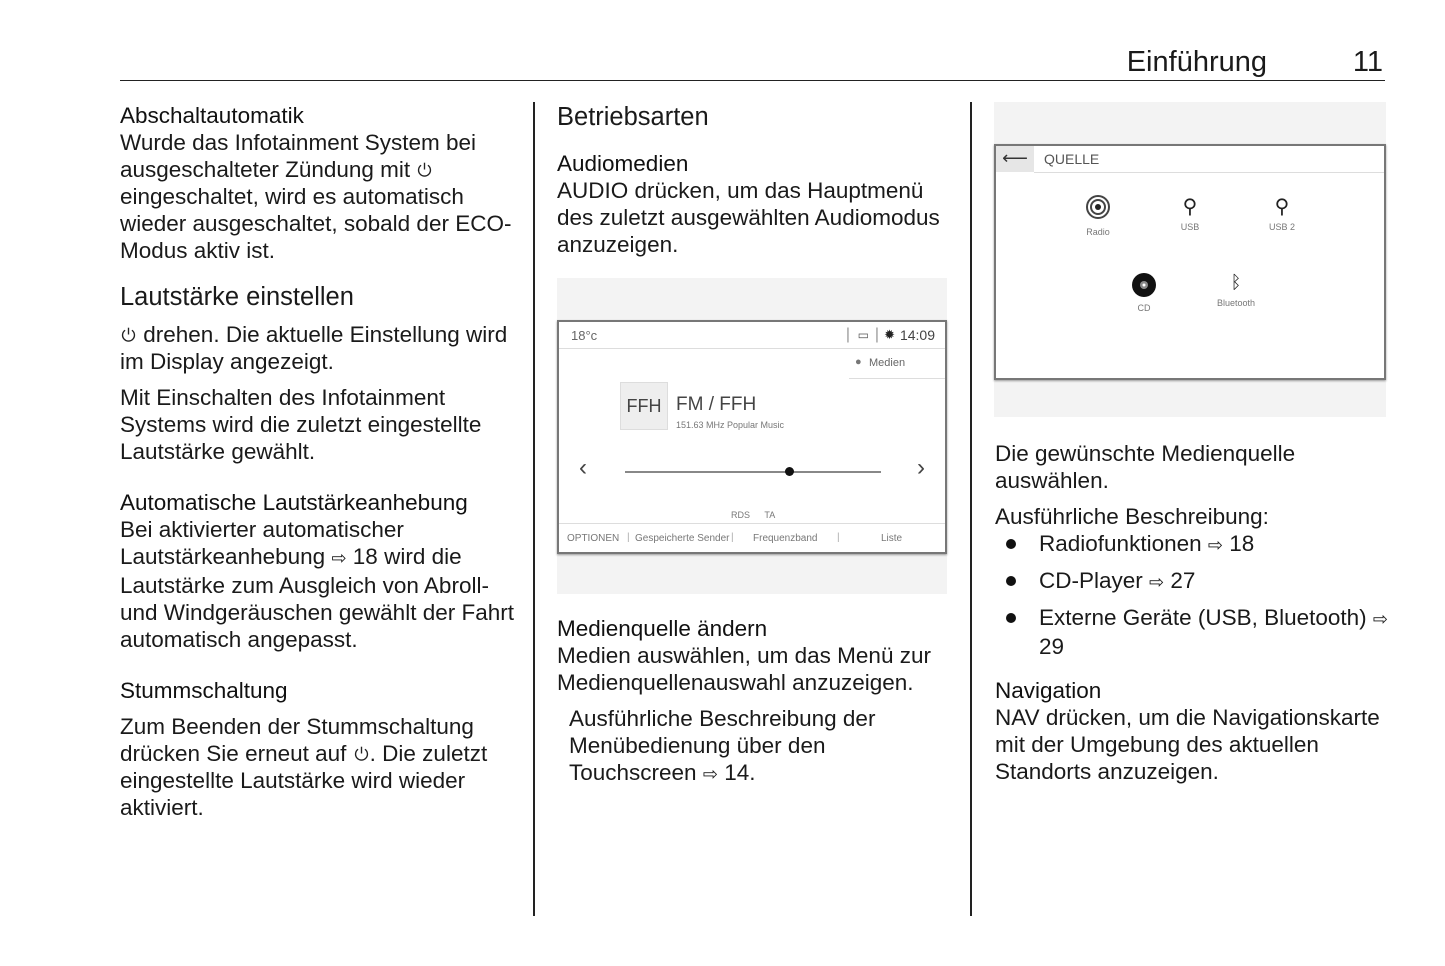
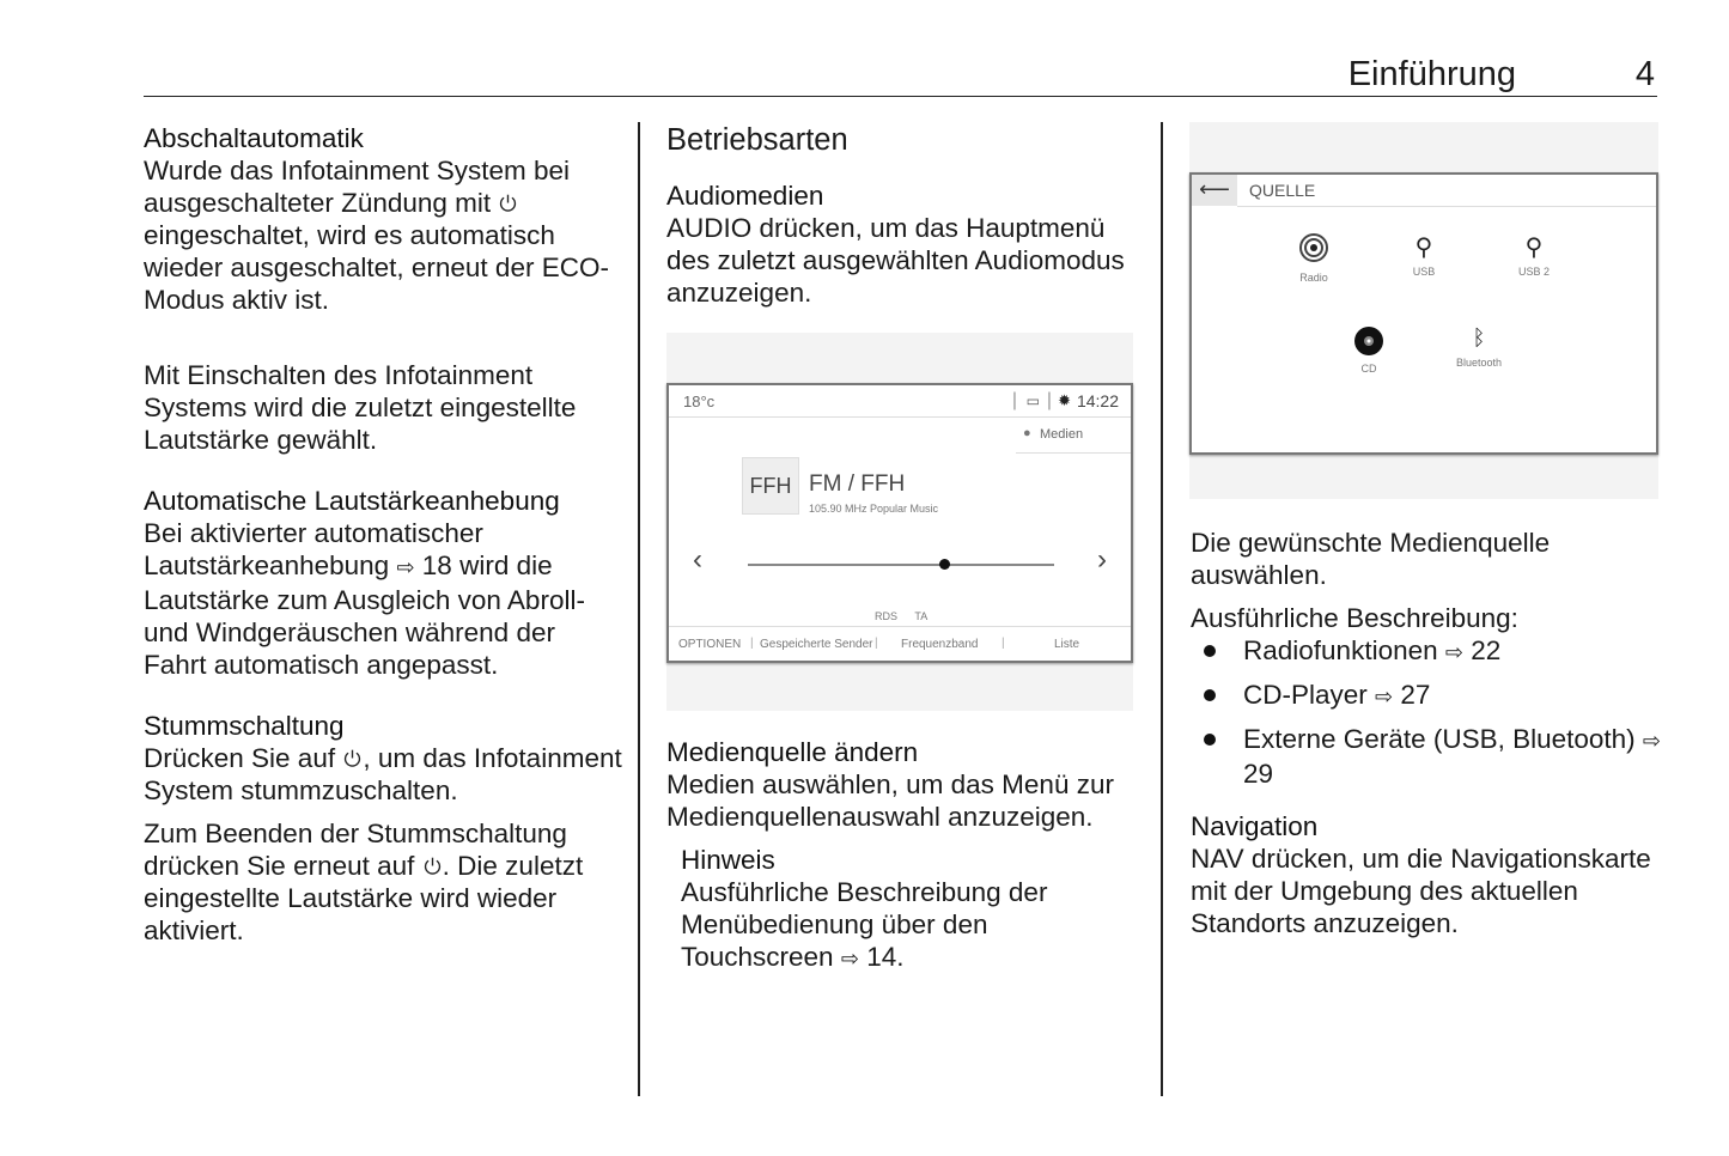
  Einführung
- 11
+ 4
  Abschaltautomatik
- Wurde das Infotainment System bei ausgeschalteter Zündung mit eingeschaltet, wird es automatisch wieder ausgeschaltet, sobald der ECO-Modus aktiv ist.
+ Wurde das Infotainment System bei ausgeschalteter Zündung mit eingeschaltet, wird es automatisch wieder ausgeschaltet, erneut der ECO-Modus aktiv ist.
- Lautstärke einstellen
- drehen. Die aktuelle Einstellung wird im Display angezeigt.
  Mit Einschalten des Infotainment Systems wird die zuletzt eingestellte Lautstärke gewählt.
  Automatische Lautstärkeanhebung
- Bei aktivierter automatischer Lautstärkeanhebung ⇨ 18 wird die Lautstärke zum Ausgleich von Abroll- und Windgeräuschen gewählt der Fahrt automatisch angepasst.
+ Bei aktivierter automatischer Lautstärkeanhebung ⇨ 18 wird die Lautstärke zum Ausgleich von Abroll- und Windgeräuschen während der Fahrt automatisch angepasst.
  Stummschaltung
+ Drücken Sie auf , um das Infotainment System stummzuschalten.
  Zum Beenden der Stummschaltung drücken Sie erneut auf . Die zuletzt eingestellte Lautstärke wird wieder aktiviert.
  Betriebsarten
  Audiomedien
  AUDIO drücken, um das Hauptmenü des zuletzt ausgewählten Audiomodus anzuzeigen.
  18°c
  |
  ▭
  |
  ✹
- 14:09
+ 14:22
  ●
  Medien
  FFH
  FM / FFH
- 151.63 MHz Popular Music
+ 105.90 MHz Popular Music
  ‹
  ›
  RDS TA
  OPTIONEN
  |
  Gespeicherte Sender
  |
  Frequenzband
  |
  Liste
  Medienquelle ändern
  Medien auswählen, um das Menü zur Medienquellenauswahl anzuzeigen.
+ Hinweis
  Ausführliche Beschreibung der Menübedienung über den Touchscreen ⇨ 14.
  ⟵
  QUELLE
  Radio
  ⚲
  USB
  ⚲
  USB 2
  CD
  ᛒ
  Bluetooth
  Die gewünschte Medienquelle auswählen.
  Ausführliche Beschreibung:
- Radiofunktionen ⇨ 18
+ Radiofunktionen ⇨ 22
  CD-Player ⇨ 27
  Externe Geräte (USB, Bluetooth) ⇨ 29
  Navigation
  NAV drücken, um die Navigationskarte mit der Umgebung des aktuellen Standorts anzuzeigen.
